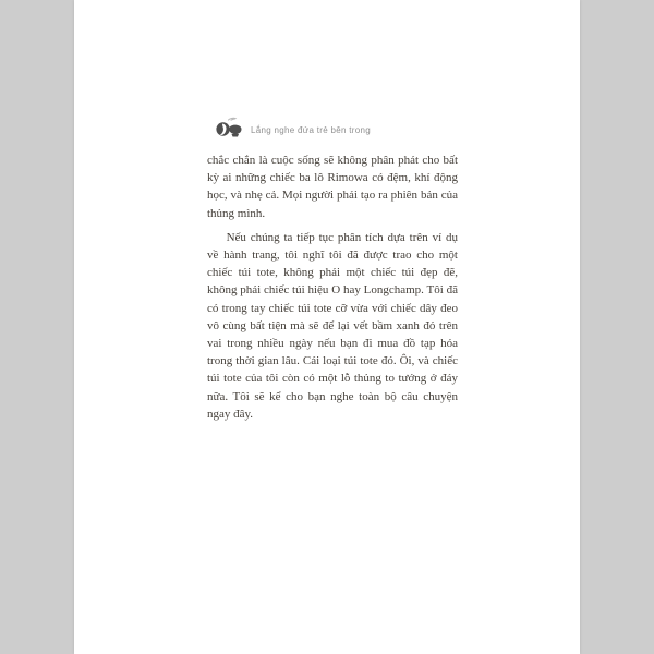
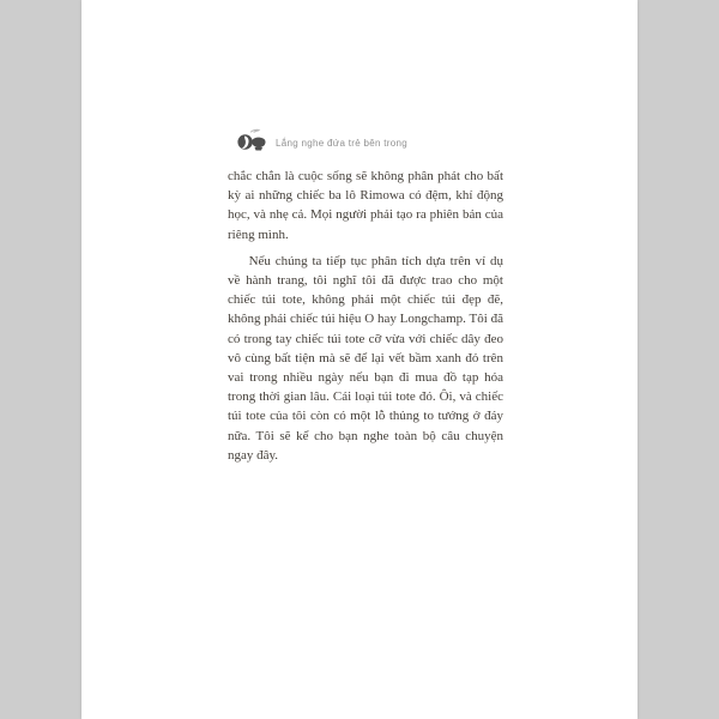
  Lắng nghe đứa trẻ bên trong
- chắc chắn là cuộc sống sẽ không phân phát cho bất kỳ ai những chiếc ba lô Rimowa có đệm, khí động học, và nhẹ cả. Mọi người phải tạo ra phiên bản của thủng mình.
+ chắc chắn là cuộc sống sẽ không phân phát cho bất kỳ ai những chiếc ba lô Rimowa có đệm, khí động học, và nhẹ cả. Mọi người phải tạo ra phiên bản của riêng mình.
  Nếu chúng ta tiếp tục phân tích dựa trên ví dụ về hành trang, tôi nghĩ tôi đã được trao cho một chiếc túi tote, không phải một chiếc túi đẹp đẽ, không phải chiếc túi hiệu O hay Longchamp. Tôi đã có trong tay chiếc túi tote cỡ vừa với chiếc dây đeo vô cùng bất tiện mà sẽ để lại vết bầm xanh đỏ trên vai trong nhiều ngày nếu bạn đi mua đồ tạp hóa trong thời gian lâu. Cái loại túi tote đó. Ôi, và chiếc túi tote của tôi còn có một lỗ thủng to tướng ở đáy nữa. Tôi sẽ kể cho bạn nghe toàn bộ câu chuyện ngay đây.
